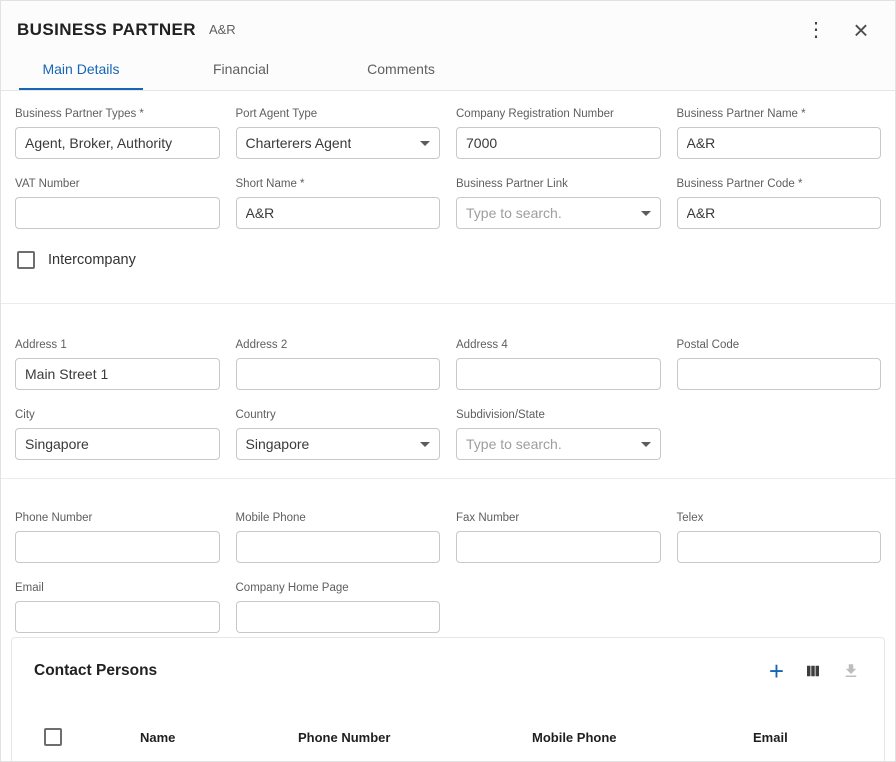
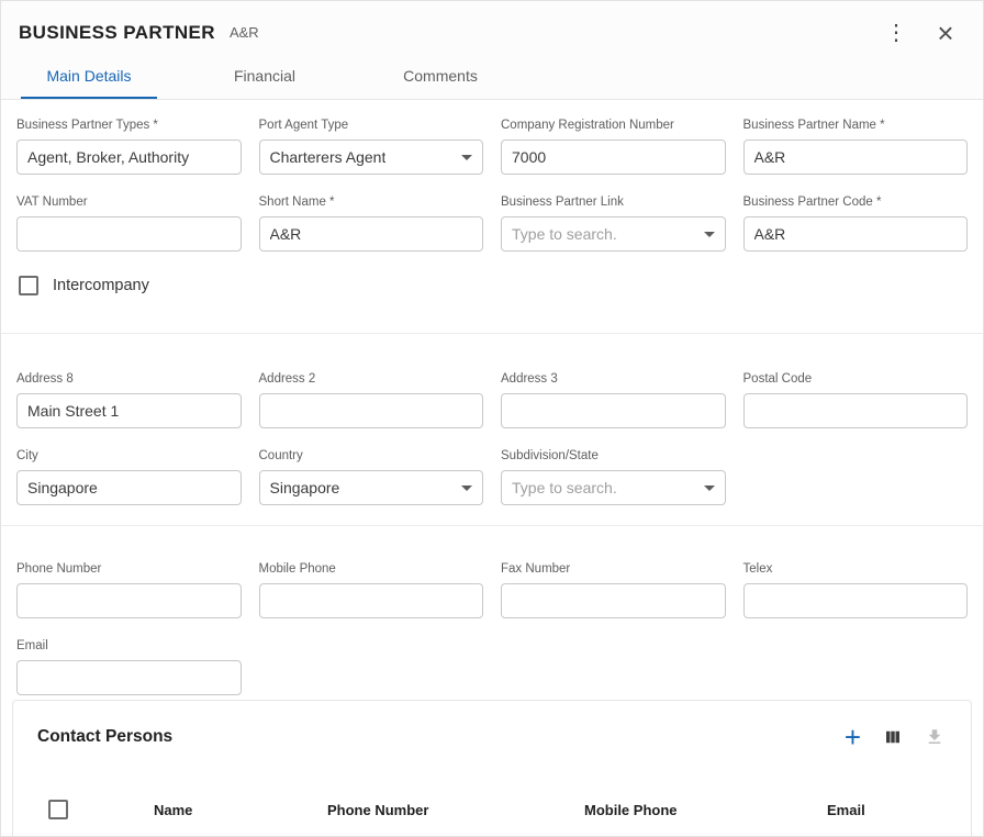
  BUSINESS PARTNER
  A&R
  ⋮
  ×
  Main Details
  Financial
  Comments
  Business Partner Types *
  Agent, Broker, Authority
  Port Agent Type
  Charterers Agent
  Company Registration Number
  7000
  Business Partner Name *
  A&R
  VAT Number
  Short Name *
  A&R
  Business Partner Link
  Type to search.
  Business Partner Code *
  A&R
  Intercompany
- Address 1
+ Address 8
  Main Street 1
  Address 2
- Address 4
+ Address 3
  Postal Code
  City
  Singapore
  Country
  Singapore
  Subdivision/State
  Type to search.
  Phone Number
  Mobile Phone
  Fax Number
  Telex
  Email
- Company Home Page
  Contact Persons
  +
  Name
  Phone Number
  Mobile Phone
  Email
